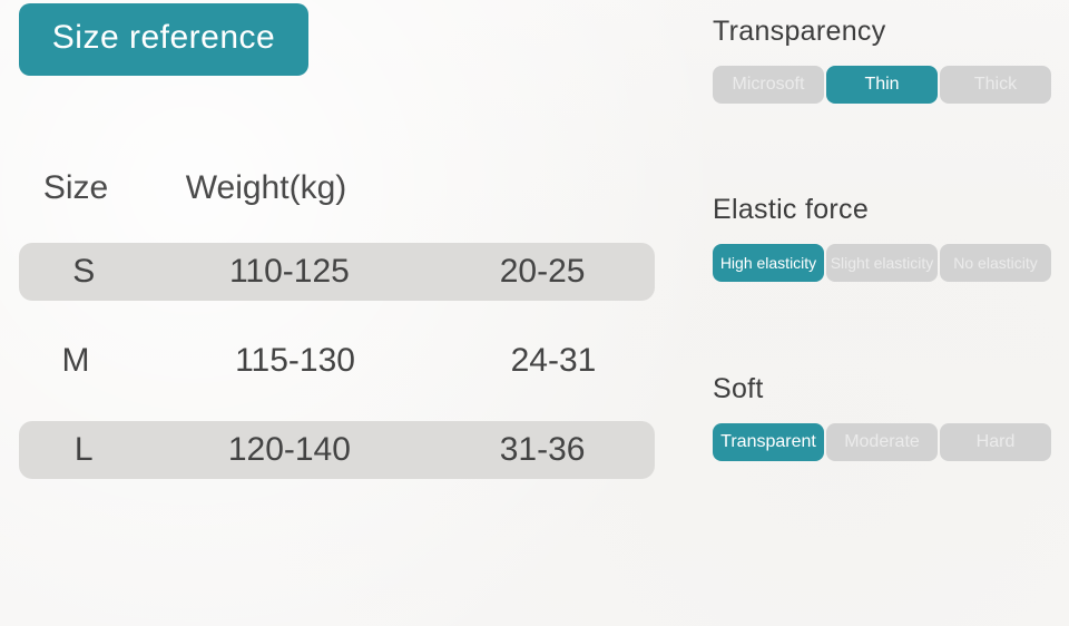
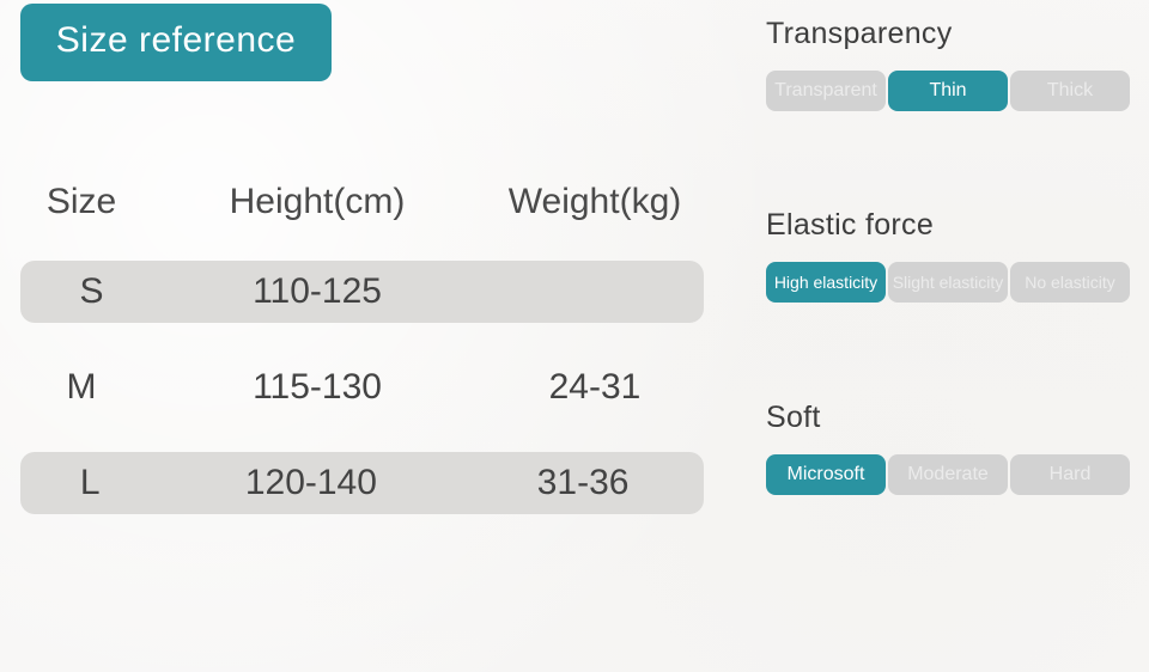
  Size reference
  Size
+ Height(cm)
  Weight(kg)
  S
  110-125
- 20-25
  M
  115-130
  24-31
  L
  120-140
  31-36
  Transparency
- Microsoft
+ Transparent
  Thin
  Thick
  Elastic force
  High elasticity
  Slight elasticity
  No elasticity
  Soft
- Transparent
+ Microsoft
  Moderate
  Hard
